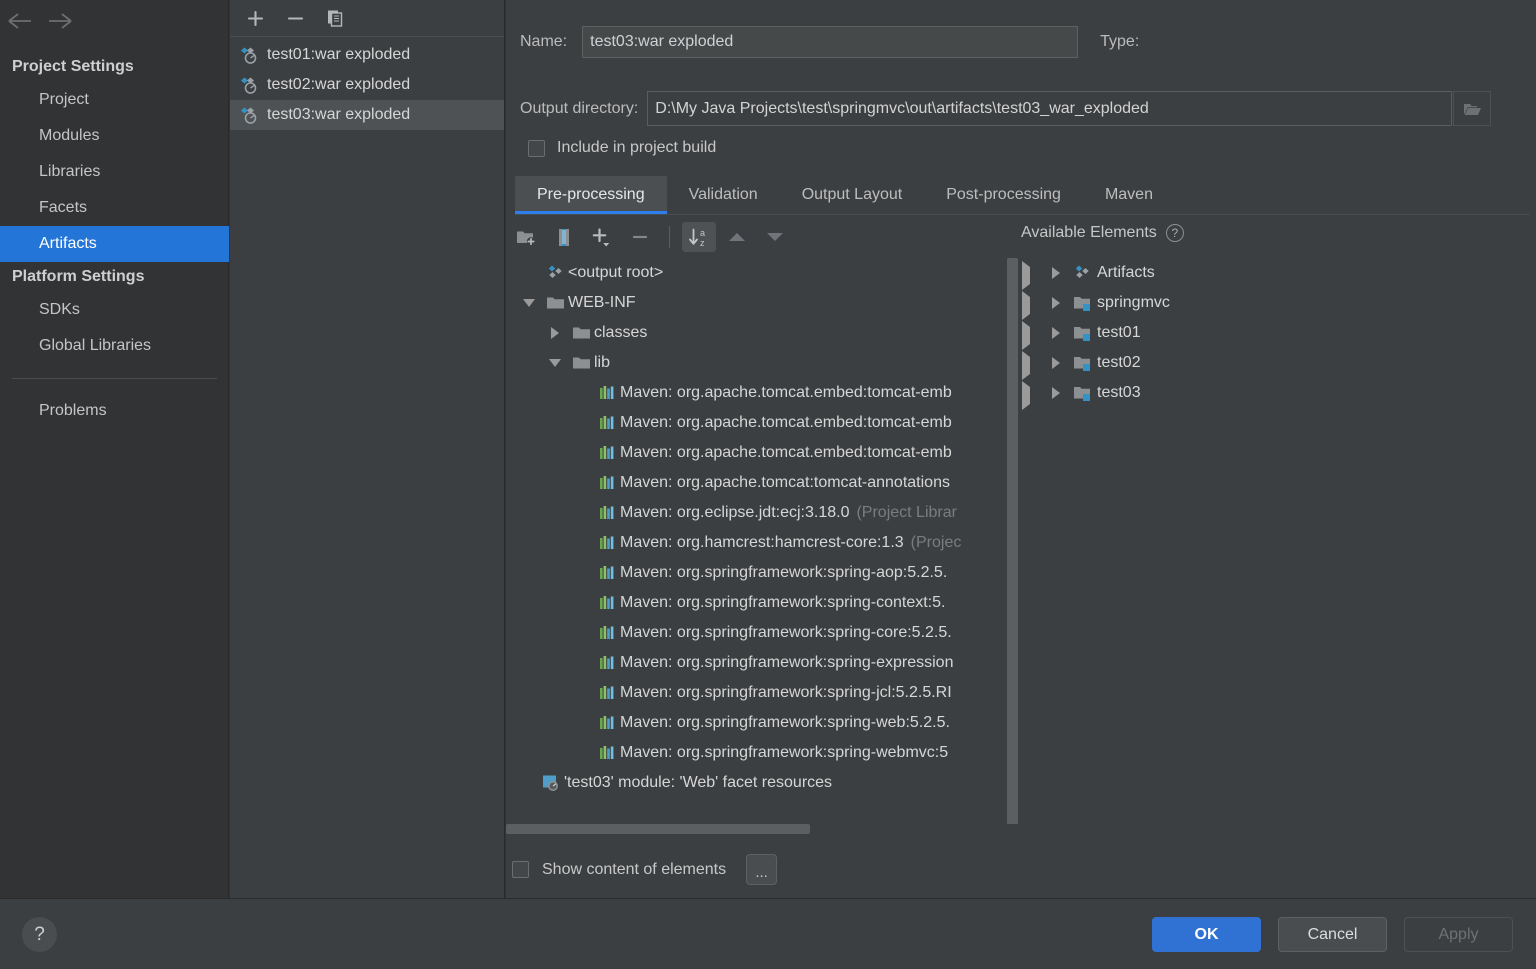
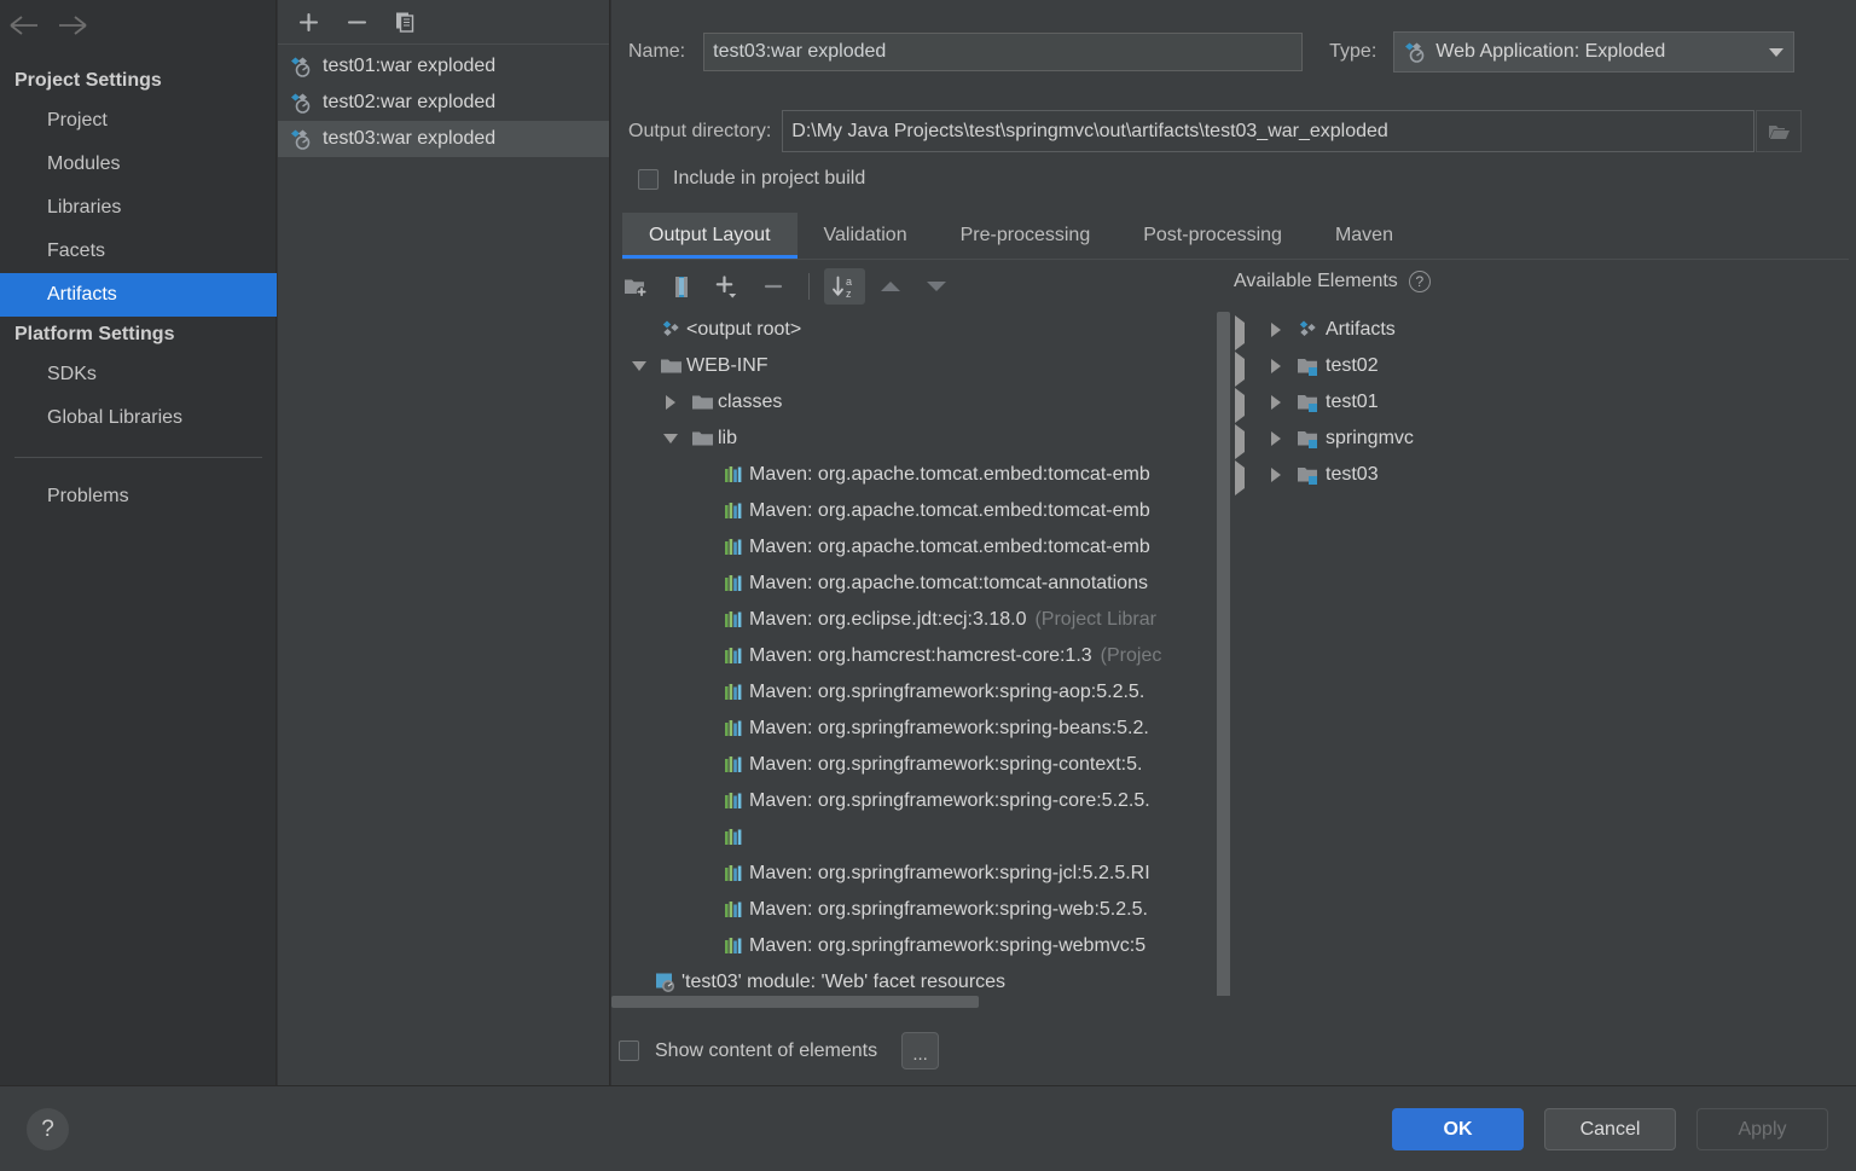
  Project Settings
  Project
  Modules
  Libraries
  Facets
  Artifacts
  Platform Settings
  SDKs
  Global Libraries
  Problems
  test01:war exploded
  test02:war exploded
  test03:war exploded
  Name:
  test03:war exploded
  Type:
+ Web Application: Exploded
  Output directory:
  D:\My Java Projects\test\springmvc\out\artifacts\test03_war_exploded
  Include in project build
- Pre-processing
+ Output Layout
  Validation
- Output Layout
+ Pre-processing
  Post-processing
  Maven
  a
  z
  Available Elements
  ?
  <output root>
  WEB-INF
  classes
  lib
  Maven: org.apache.tomcat.embed:tomcat-emb
  Maven: org.apache.tomcat.embed:tomcat-emb
  Maven: org.apache.tomcat.embed:tomcat-emb
  Maven: org.apache.tomcat:tomcat-annotations
  Maven: org.eclipse.jdt:ecj:3.18.0
  (Project Librar
  Maven: org.hamcrest:hamcrest-core:1.3
  (Projec
  Maven: org.springframework:spring-aop:5.2.5.
+ Maven: org.springframework:spring-beans:5.2.
  Maven: org.springframework:spring-context:5.
  Maven: org.springframework:spring-core:5.2.5.
- Maven: org.springframework:spring-expression
  Maven: org.springframework:spring-jcl:5.2.5.RI
  Maven: org.springframework:spring-web:5.2.5.
  Maven: org.springframework:spring-webmvc:5
  'test03' module: 'Web' facet resources
  Artifacts
- springmvc
+ test02
  test01
- test02
+ springmvc
  test03
  Show content of elements
  ...
  ?
  OK
  Cancel
  Apply
